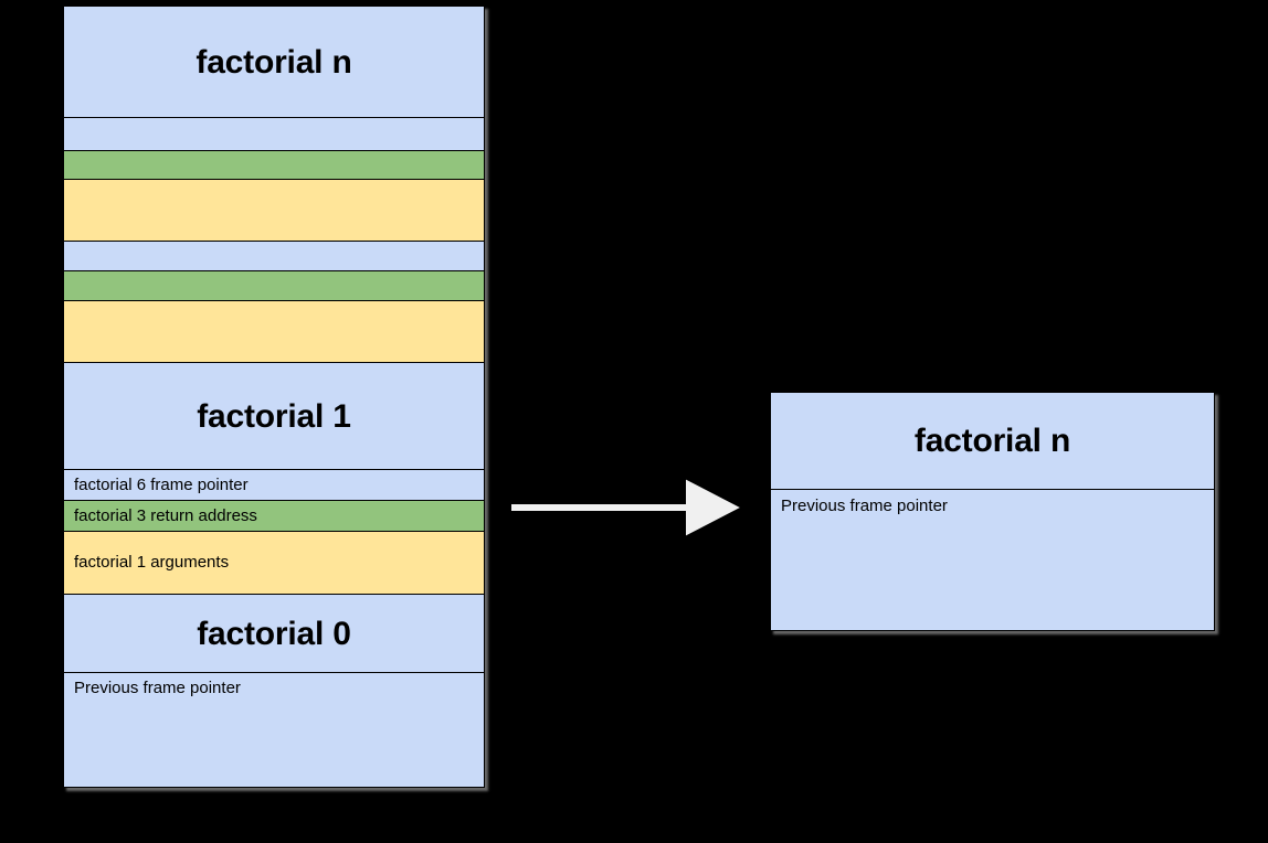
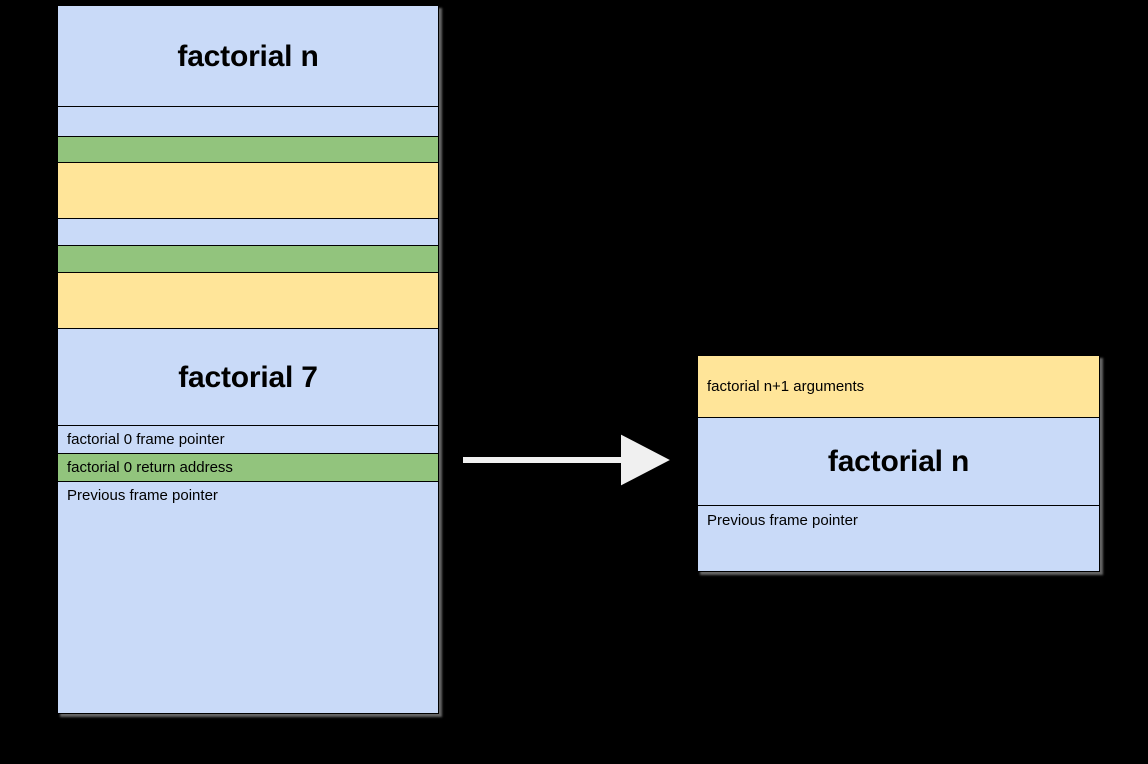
  factorial n
- factorial 1
+ factorial 7
- factorial 6 frame pointer
+ factorial 0 frame pointer
- factorial 3 return address
+ factorial 0 return address
- factorial 1 arguments
- factorial 0
  Previous frame pointer
+ factorial n+1 arguments
  factorial n
  Previous frame pointer
